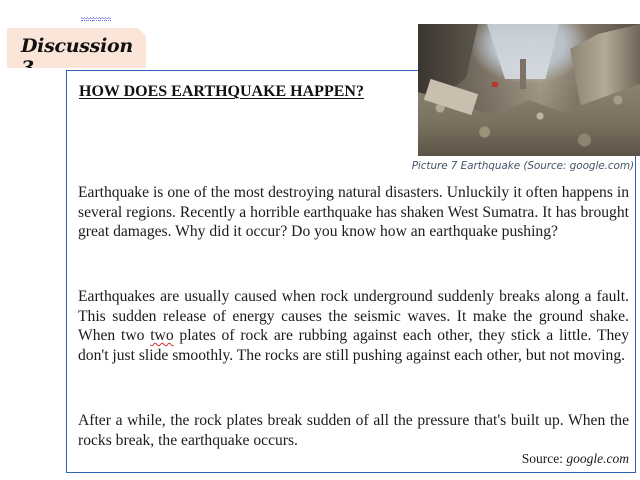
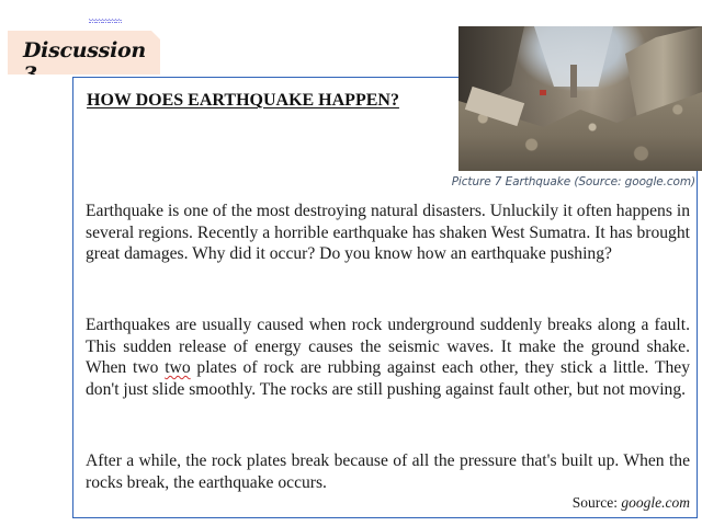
  Discussion
  HOW DOES EARTHQUAKE HAPPEN?
  Picture 7 Earthquake (Source: google.com)
  Earthquake is one of the most destroying natural disasters. Unluckily it often happens in several regions. Recently a horrible earthquake has shaken West Sumatra. It has brought great damages. Why did it occur? Do you know how an earthquake pushing?
- Earthquakes are usually caused when rock underground suddenly breaks along a fault. This sudden release of energy causes the seismic waves. It make the ground shake. When two two plates of rock are rubbing against each other, they stick a little. They don't just slide smoothly. The rocks are still pushing against each other, but not moving.
+ Earthquakes are usually caused when rock underground suddenly breaks along a fault. This sudden release of energy causes the seismic waves. It make the ground shake. When two two plates of rock are rubbing against each other, they stick a little. They don't just slide smoothly. The rocks are still pushing against fault other, but not moving.
- After a while, the rock plates break sudden of all the pressure that's built up. When the rocks break, the earthquake occurs.
+ After a while, the rock plates break because of all the pressure that's built up. When the rocks break, the earthquake occurs.
  Source: google.com
